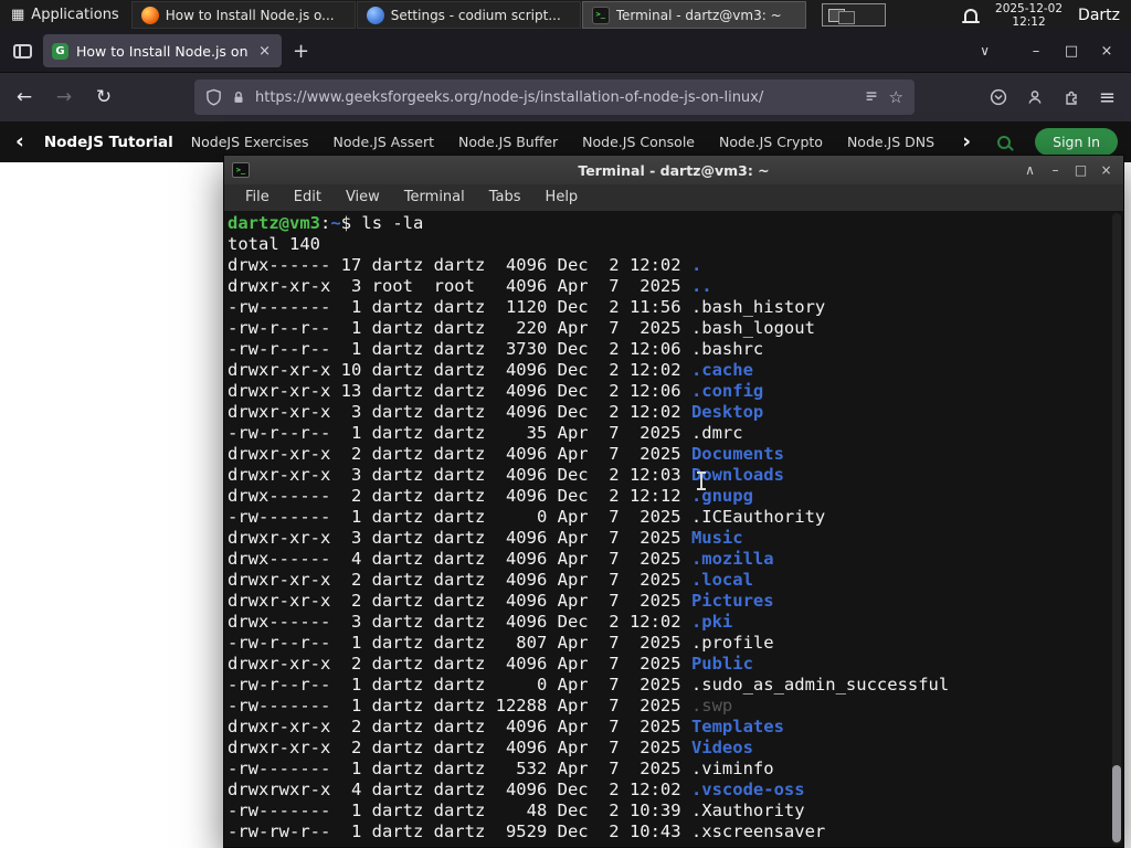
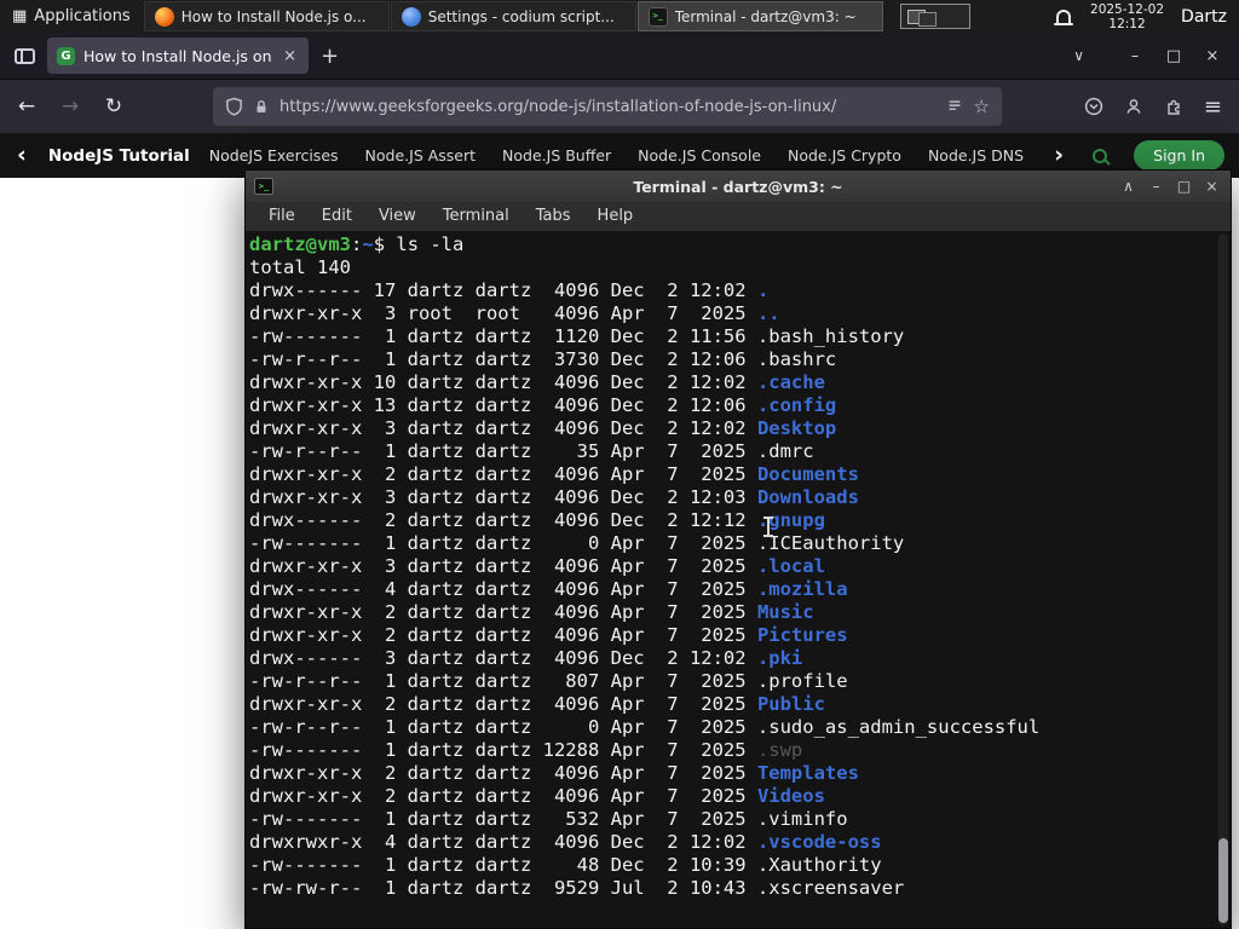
  ▦
  Applications
  How to Install Node.js o...
  Settings - codium script...
  >_
  Terminal - dartz@vm3: ~
  2025-12-02
  12:12
  Dartz
  G
  How to Install Node.js on
  ×
  +
  ∨
  –
  □
  ×
  ←
  →
  ↻
  https://www.geeksforgeeks.org/node-js/installation-of-node-js-on-linux/
  ☆
  ≡
  ‹
  NodeJS Tutorial
  NodeJS Exercises
  Node.JS Assert
  Node.JS Buffer
  Node.JS Console
  Node.JS Crypto
  Node.JS DNS
  ›
  Sign In
  >_
  Terminal - dartz@vm3: ~
  ∧
  –
  □
  ×
  File
  Edit
  View
  Terminal
  Tabs
  Help
  dartz@vm3:~$ ls -la
  total 140
  drwx------ 17 dartz dartz 4096 Dec 2 12:02 .
  drwxr-xr-x 3 root root 4096 Apr 7 2025 ..
  -rw------- 1 dartz dartz 1120 Dec 2 11:56 .bash_history
- -rw-r--r-- 1 dartz dartz 220 Apr 7 2025 .bash_logout
  -rw-r--r-- 1 dartz dartz 3730 Dec 2 12:06 .bashrc
  drwxr-xr-x 10 dartz dartz 4096 Dec 2 12:02 .cache
  drwxr-xr-x 13 dartz dartz 4096 Dec 2 12:06 .config
  drwxr-xr-x 3 dartz dartz 4096 Dec 2 12:02 Desktop
  -rw-r--r-- 1 dartz dartz 35 Apr 7 2025 .dmrc
  drwxr-xr-x 2 dartz dartz 4096 Apr 7 2025 Documents
  drwxr-xr-x 3 dartz dartz 4096 Dec 2 12:03 Downloads
  drwx------ 2 dartz dartz 4096 Dec 2 12:12 .gnupg
  -rw------- 1 dartz dartz 0 Apr 7 2025 .ICEauthority
- drwxr-xr-x 3 dartz dartz 4096 Apr 7 2025 Music
+ drwxr-xr-x 3 dartz dartz 4096 Apr 7 2025 .local
  drwx------ 4 dartz dartz 4096 Apr 7 2025 .mozilla
- drwxr-xr-x 2 dartz dartz 4096 Apr 7 2025 .local
+ drwxr-xr-x 2 dartz dartz 4096 Apr 7 2025 Music
  drwxr-xr-x 2 dartz dartz 4096 Apr 7 2025 Pictures
  drwx------ 3 dartz dartz 4096 Dec 2 12:02 .pki
  -rw-r--r-- 1 dartz dartz 807 Apr 7 2025 .profile
  drwxr-xr-x 2 dartz dartz 4096 Apr 7 2025 Public
  -rw-r--r-- 1 dartz dartz 0 Apr 7 2025 .sudo_as_admin_successful
  -rw------- 1 dartz dartz 12288 Apr 7 2025 .swp
  drwxr-xr-x 2 dartz dartz 4096 Apr 7 2025 Templates
  drwxr-xr-x 2 dartz dartz 4096 Apr 7 2025 Videos
  -rw------- 1 dartz dartz 532 Apr 7 2025 .viminfo
  drwxrwxr-x 4 dartz dartz 4096 Dec 2 12:02 .vscode-oss
  -rw------- 1 dartz dartz 48 Dec 2 10:39 .Xauthority
- -rw-rw-r-- 1 dartz dartz 9529 Dec 2 10:43 .xscreensaver
+ -rw-rw-r-- 1 dartz dartz 9529 Jul 2 10:43 .xscreensaver
